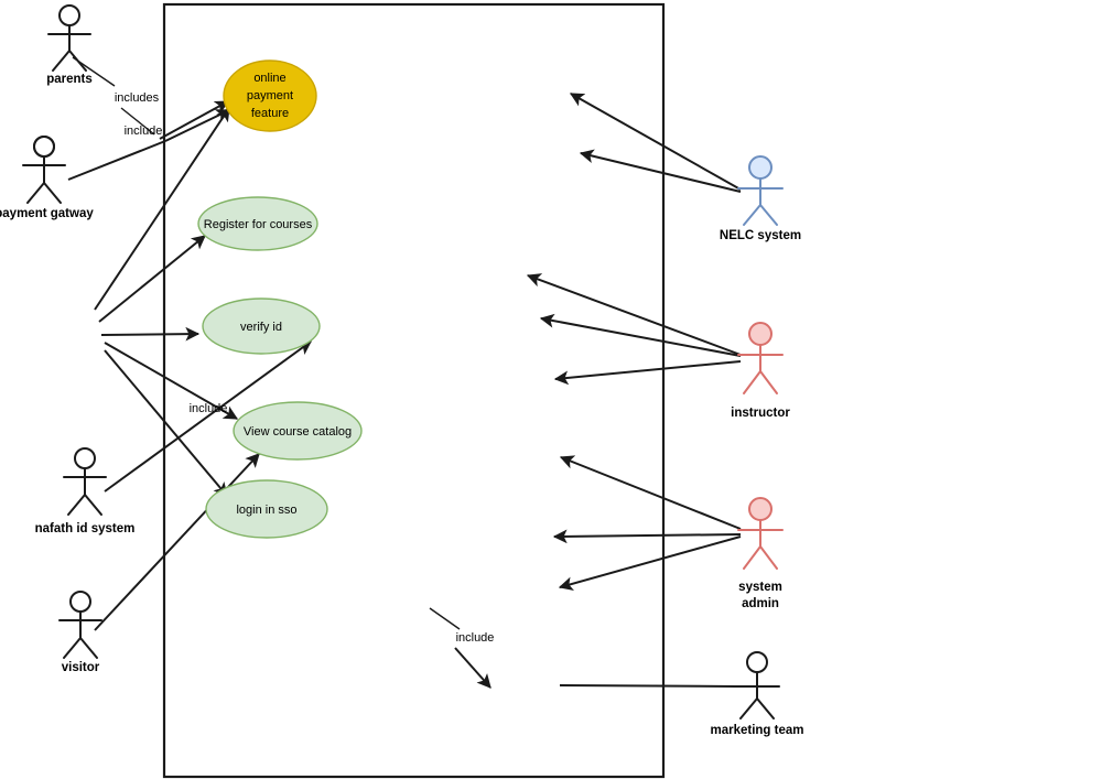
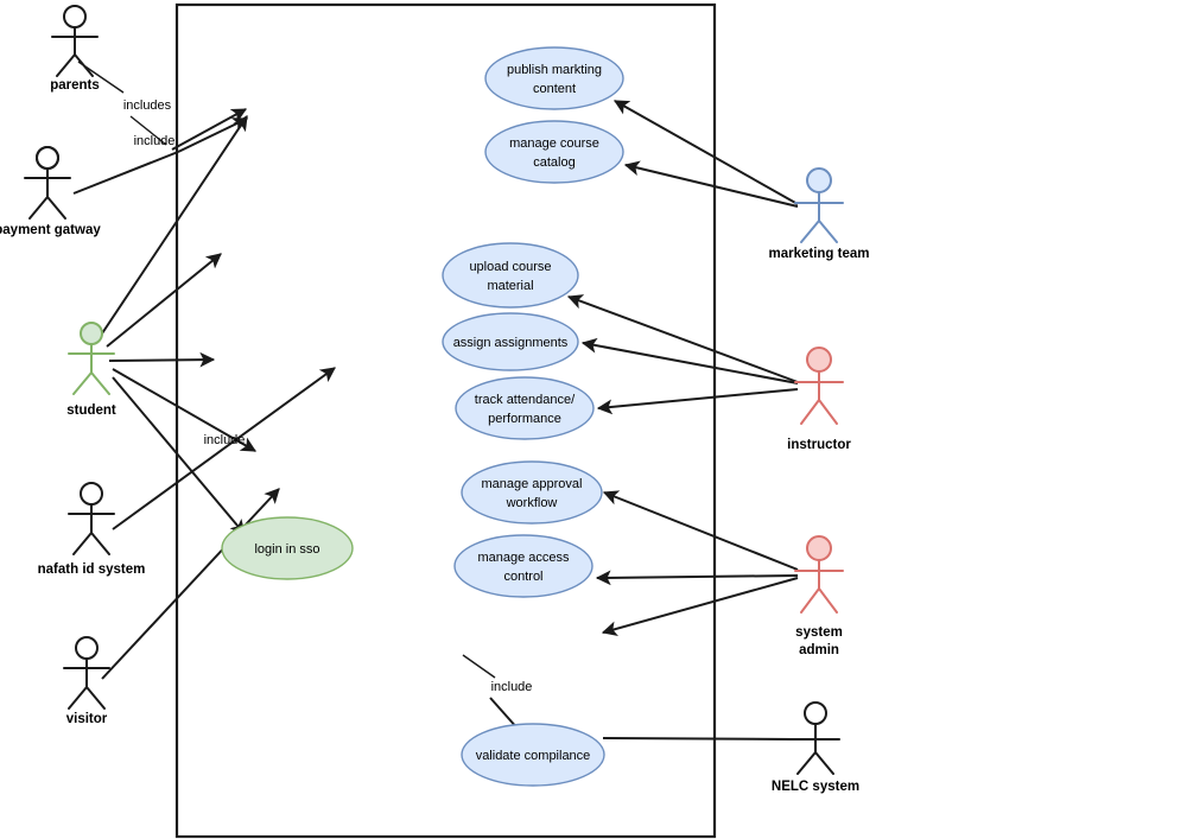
- online
- payment
- feature
- Register for courses
- verify id
- View course catalog
  login in sso
+ publish markting
+ content
+ manage course
+ catalog
+ upload course
+ material
+ assign assignments
+ track attendance/
+ performance
+ manage approval
+ workflow
+ manage access
+ control
+ validate compilance
  parents
  ayment gatway
+ student
  nafath id system
  visitor
- NELC system
+ marketing team
  instructor
  system
  admin
- marketing team
+ NELC system
  includes
  include
  include
  include
